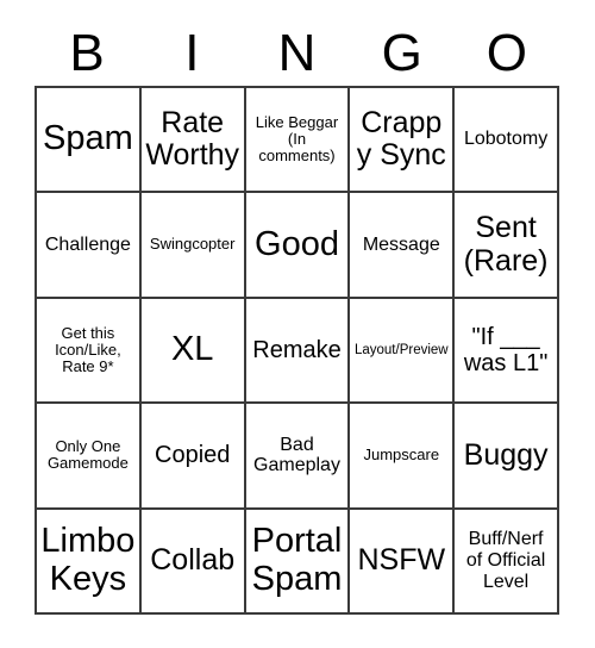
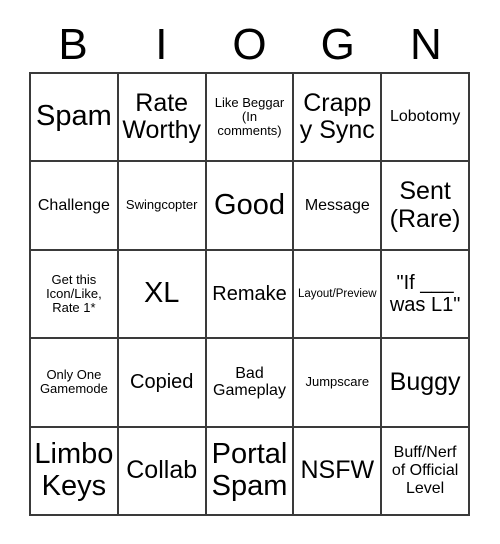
  B
  I
- N
+ O
  G
- O
+ N
  Spam
  Rate Worthy
  Like Beggar (In comments)
  Crappy Sync
  Lobotomy
  Challenge
  Swingcopter
  Good
  Message
  Sent (Rare)
- Get this Icon/Like, Rate 9*
+ Get this Icon/Like, Rate 1*
  XL
  Remake
  Layout/Preview
  "If ___ was L1"
  Only One Gamemode
  Copied
  Bad Gameplay
  Jumpscare
  Buggy
  Limbo Keys
  Collab
  Portal Spam
  NSFW
  Buff/Nerf of Official Level
